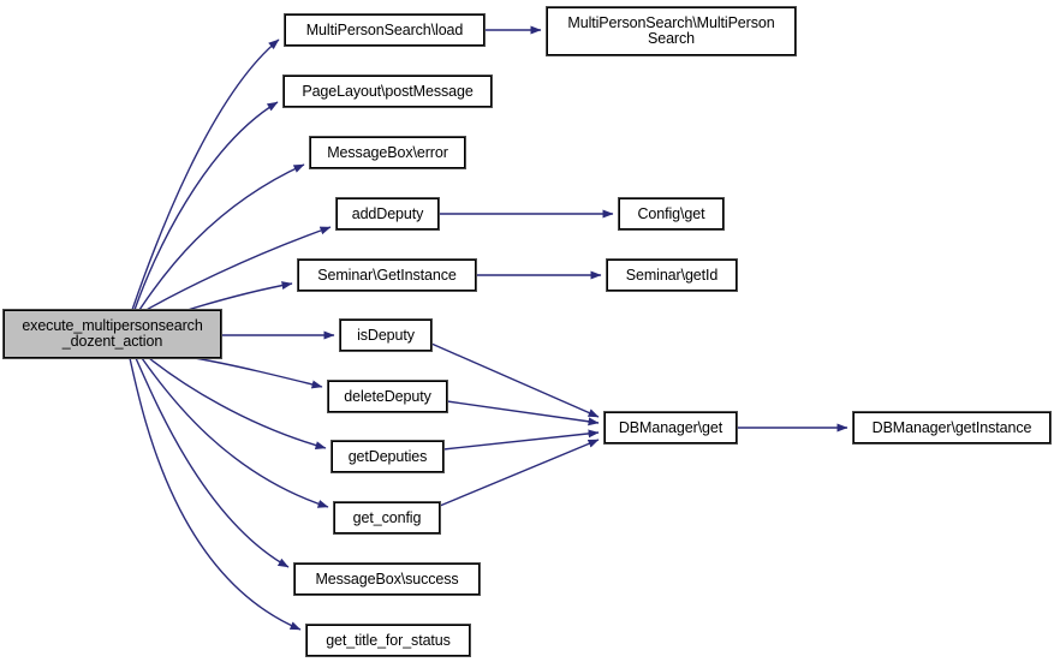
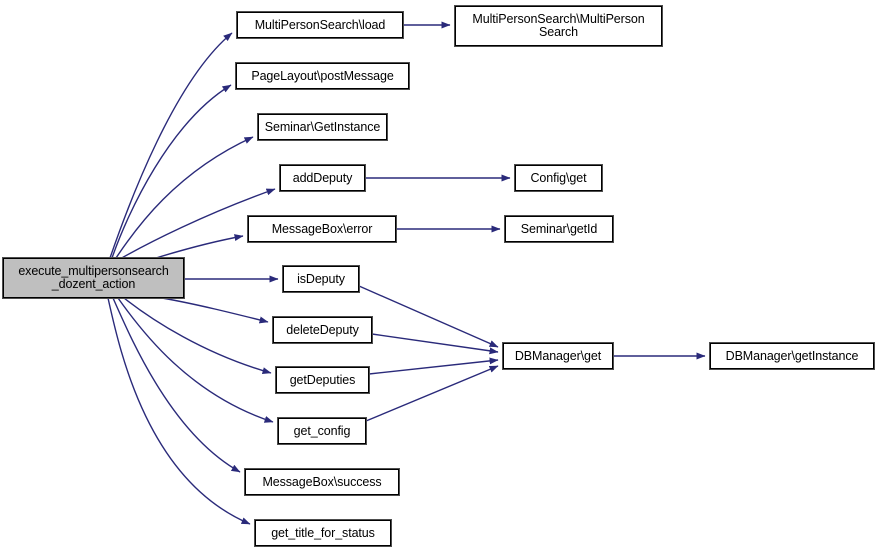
  execute_multipersonsearch
  _dozent_action
  MultiPersonSearch\load
  MultiPersonSearch\MultiPerson
  Search
  PageLayout\postMessage
- MessageBox\error
+ Seminar\GetInstance
  addDeputy
  Config\get
- Seminar\GetInstance
+ MessageBox\error
  Seminar\getId
  isDeputy
  deleteDeputy
  DBManager\get
  DBManager\getInstance
  getDeputies
  get_config
  MessageBox\success
  get_title_for_status
